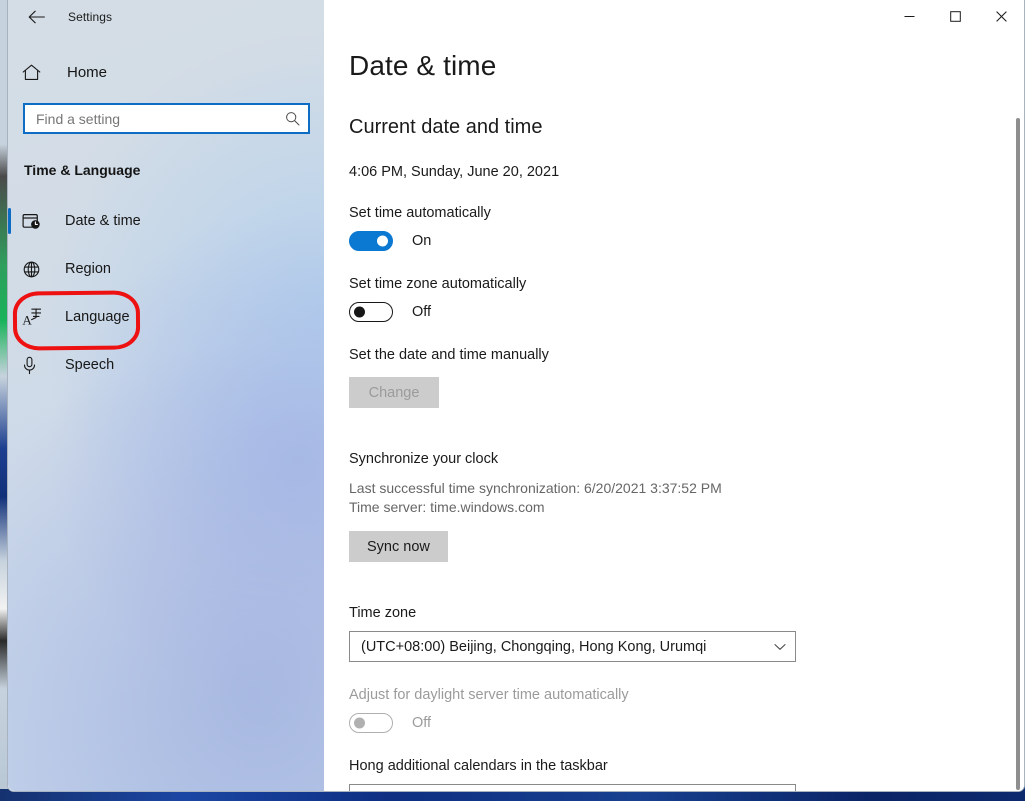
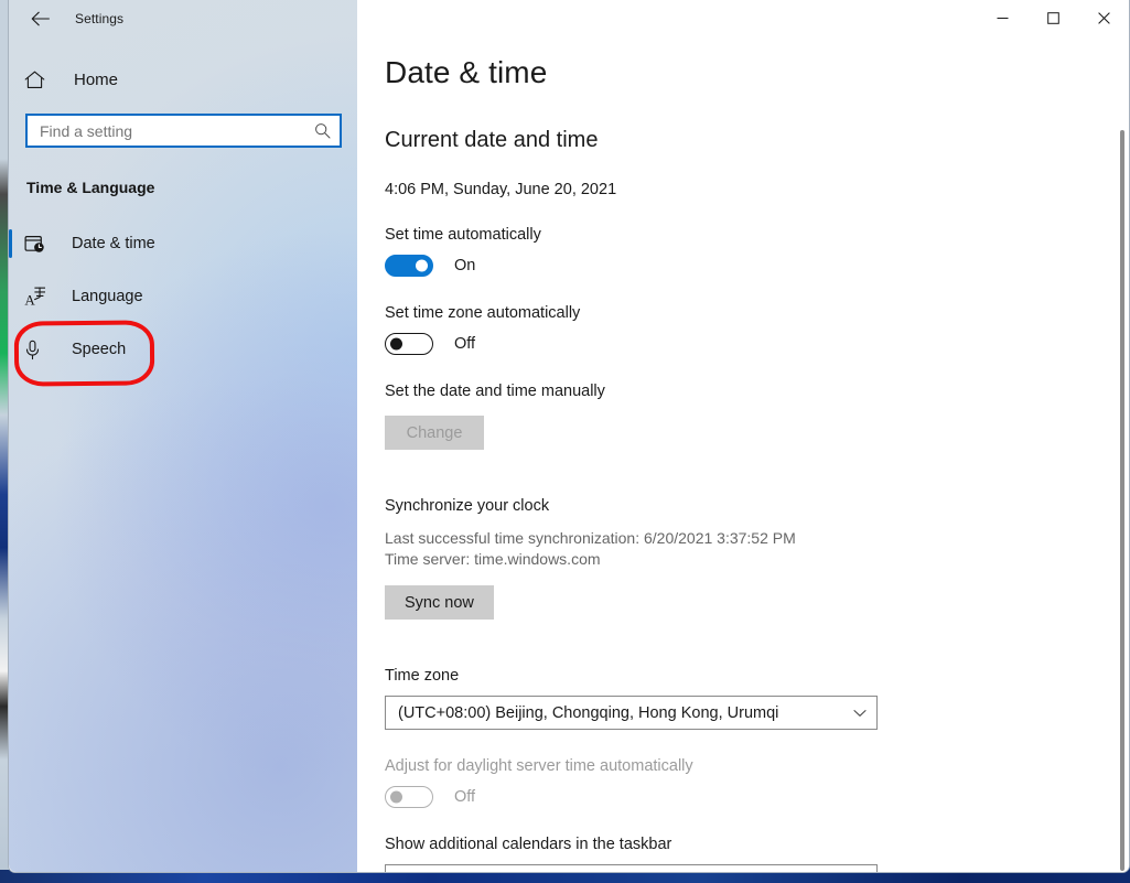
  Settings
  Home
  Find a setting
  Time & Language
  Date & time
- Region
  A
  Language
  Speech
  Date & time
  Current date and time
  4:06 PM, Sunday, June 20, 2021
  Set time automatically
  On
  Set time zone automatically
  Off
  Set the date and time manually
  Change
  Synchronize your clock
  Last successful time synchronization: 6/20/2021 3:37:52 PM
  Time server: time.windows.com
  Sync now
  Time zone
  (UTC+08:00) Beijing, Chongqing, Hong Kong, Urumqi
  Adjust for daylight server time automatically
  Off
- Hong additional calendars in the taskbar
+ Show additional calendars in the taskbar
